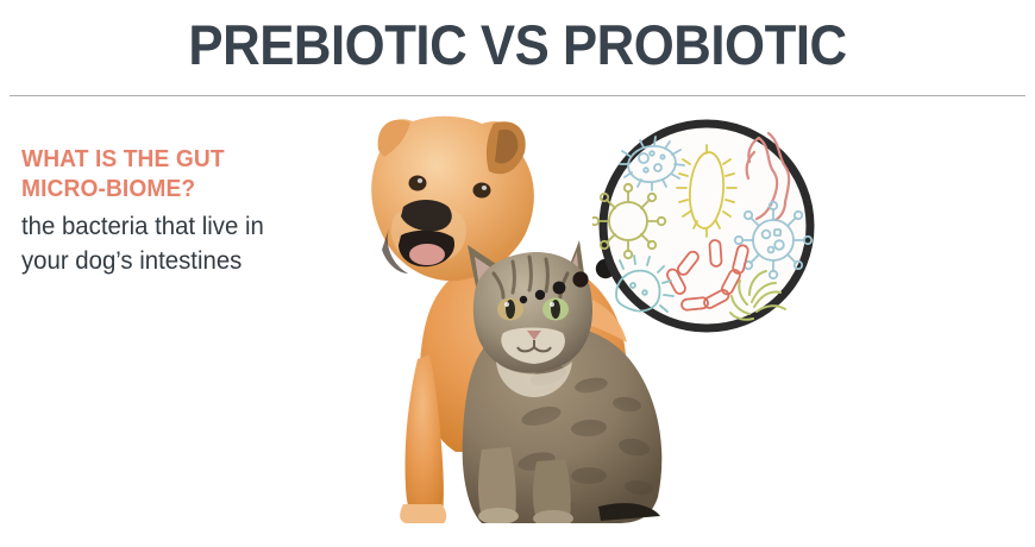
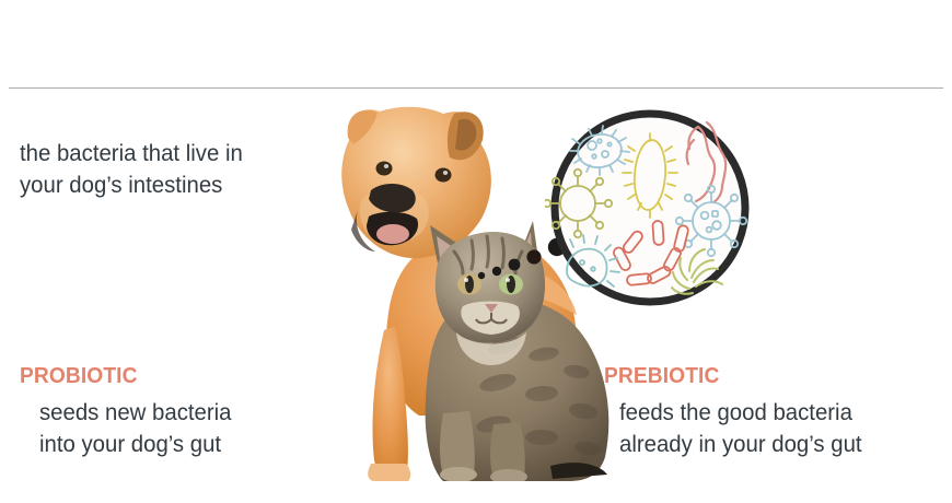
- PREBIOTIC VS PROBIOTIC
- WHAT IS THE GUT
- MICRO-BIOME?
  the bacteria that live in
  your dog’s intestines
+ PROBIOTIC
+ seeds new bacteria
+ into your dog’s gut
+ PREBIOTIC
+ feeds the good bacteria
+ already in your dog’s gut
